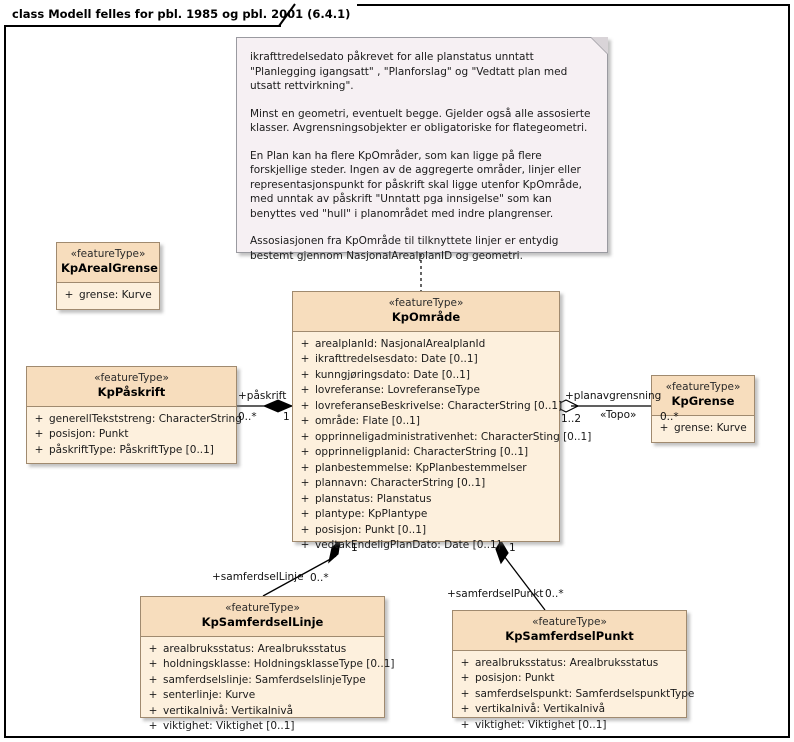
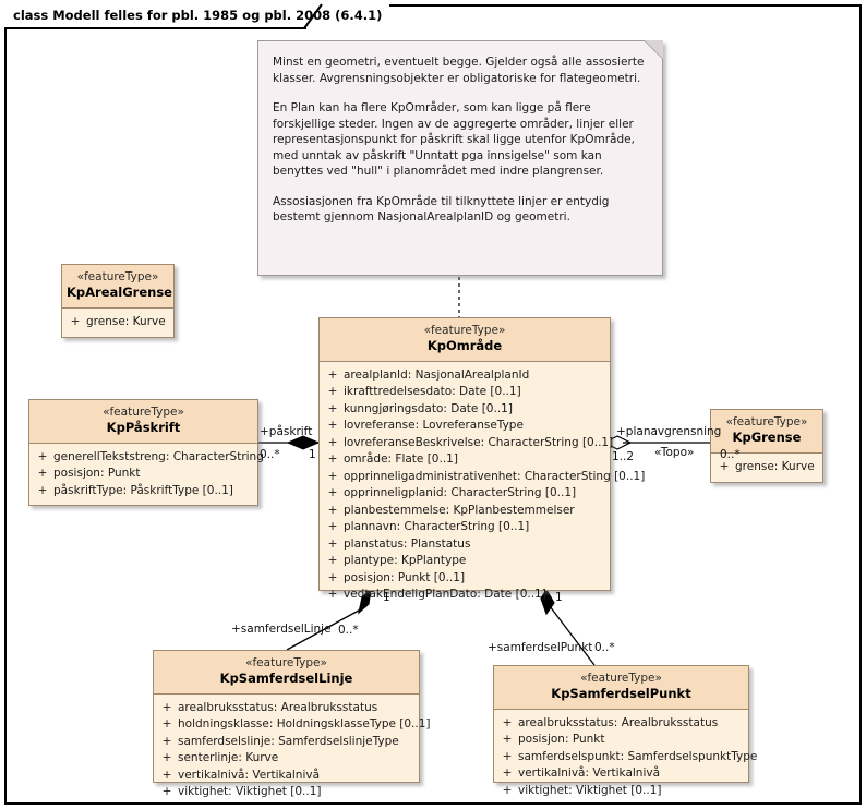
- class Modell felles for pbl. 1985 og pbl. 2001 (6.4.1)
+ class Modell felles for pbl. 1985 og pbl. 2008 (6.4.1)
- ikrafttredelsedato påkrevet for alle planstatus unntatt "Planlegging igangsatt" , "Planforslag" og "Vedtatt plan med utsatt rettvirkning".
  Minst en geometri, eventuelt begge. Gjelder også alle assosierte klasser. Avgrensningsobjekter er obligatoriske for flategeometri.
  En Plan kan ha flere KpOmråder, som kan ligge på flere forskjellige steder. Ingen av de aggregerte områder, linjer eller representasjonspunkt for påskrift skal ligge utenfor KpOmråde, med unntak av påskrift "Unntatt pga innsigelse" som kan benyttes ved "hull" i planområdet med indre plangrenser.
  Assosiasjonen fra KpOmråde til tilknyttete linjer er entydig bestemt gjennom NasjonalArealplanID og geometri.
  «featureType»
  KpArealGrense
  +
  grense: Kurve
  «featureType»
  KpOmråde
  +
  arealplanId: NasjonalArealplanId
  +
  ikrafttredelsesdato: Date [0..1]
  +
  kunngjøringsdato: Date [0..1]
  +
  lovreferanse: LovreferanseType
  +
  lovreferanseBeskrivelse: CharacterString [0..1]
  +
  område: Flate [0..1]
  +
  opprinneligadministrativenhet: CharacterSting [0..1]
  +
  opprinneligplanid: CharacterString [0..1]
  +
  planbestemmelse: KpPlanbestemmelser
  +
  plannavn: CharacterString [0..1]
  +
  planstatus: Planstatus
  +
  plantype: KpPlantype
  +
  posisjon: Punkt [0..1]
  +
  vedtakEndeligPlanDato: Date [0..1]
  «featureType»
  KpPåskrift
  +
  generellTekststreng: CharacterString
  +
  posisjon: Punkt
  +
  påskriftType: PåskriftType [0..1]
  «featureType»
  KpGrense
  +
  grense: Kurve
  «featureType»
  KpSamferdselLinje
  +
  arealbruksstatus: Arealbruksstatus
  +
  holdningsklasse: HoldningsklasseType [0..1]
  +
  samferdselslinje: SamferdselslinjeType
  +
  senterlinje: Kurve
  +
  vertikalnivå: Vertikalnivå
  +
  viktighet: Viktighet [0..1]
  «featureType»
  KpSamferdselPunkt
  +
  arealbruksstatus: Arealbruksstatus
  +
  posisjon: Punkt
  +
  samferdselspunkt: SamferdselspunktType
  +
  vertikalnivå: Vertikalnivå
  +
  viktighet: Viktighet [0..1]
  +påskrift
  0..*
  1
  +planavgrensning
  1..2
  «Topo»
  0..*
  +samferdselLinje
  0..*
  1
  +samferdselPunkt
  0..*
  1
